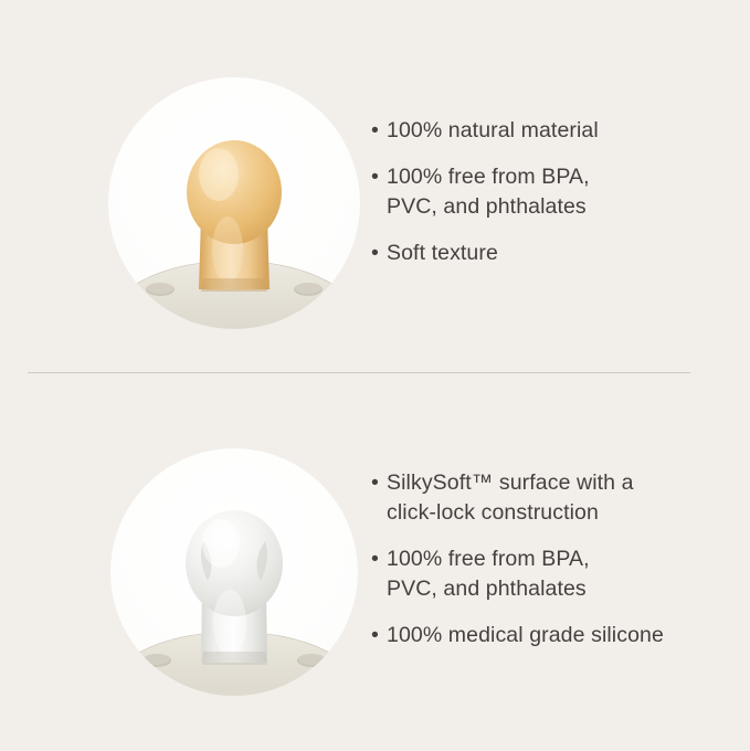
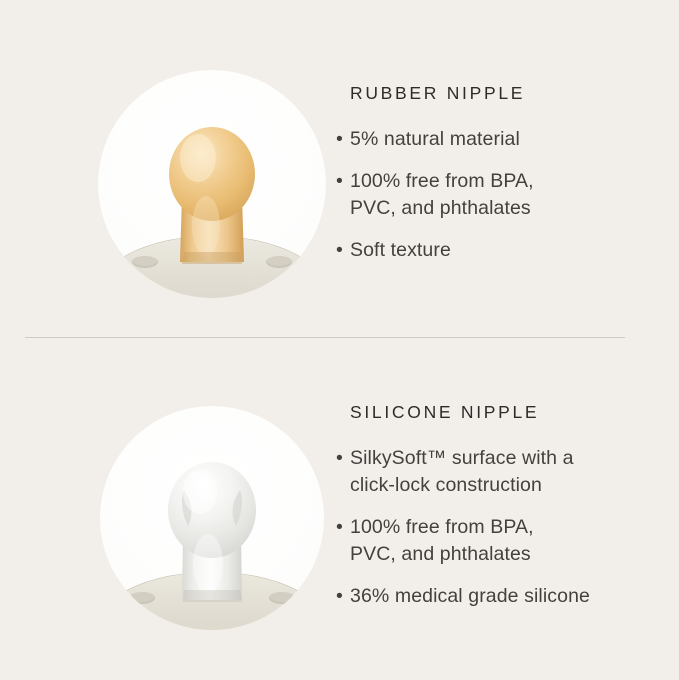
+ RUBBER NIPPLE
  •
- 100% natural material
+ 5% natural material
  •
  100% free from BPA,
  PVC, and phthalates
  •
  Soft texture
+ SILICONE NIPPLE
  •
  SilkySoft™ surface with a
  click-lock construction
  •
  100% free from BPA,
  PVC, and phthalates
  •
- 100% medical grade silicone
+ 36% medical grade silicone
